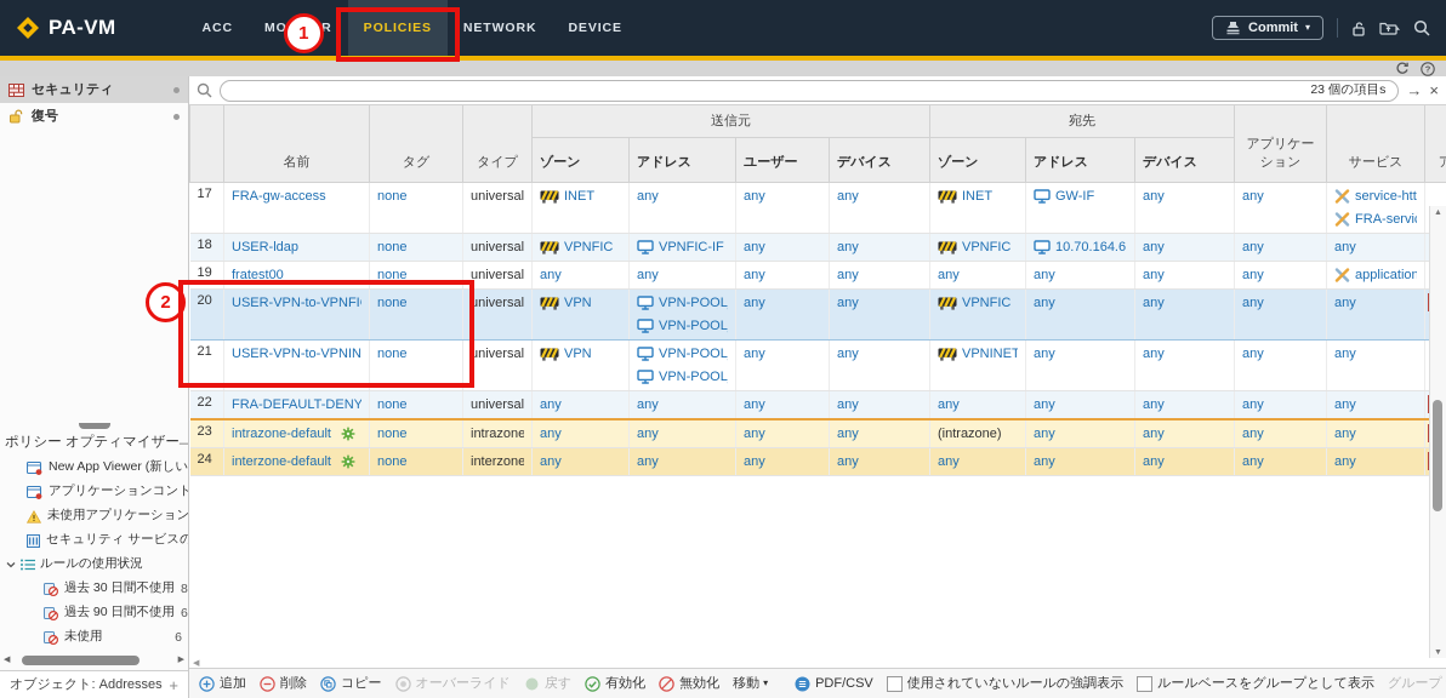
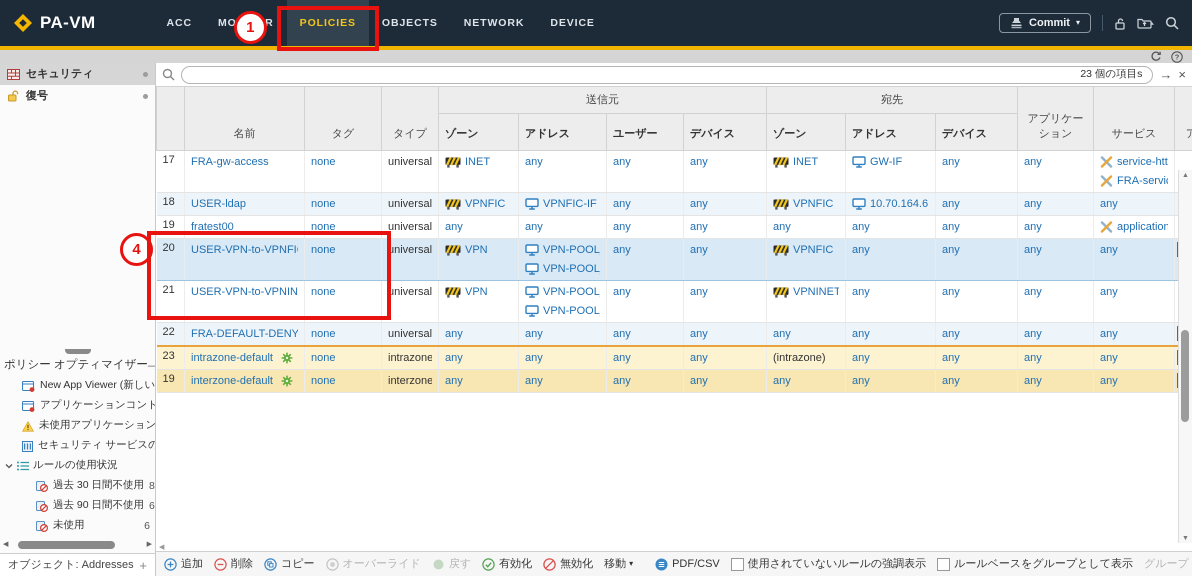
  PA-VM
  ACC
  POLICIES
+ OBJECTS
  NETWORK
  DEVICE
  Commit
  ▾
  ?
  セキュリティ
  復号
  ポリシー オプティマイザー
  —
  New App Viewer (新しい
  アプリケーションコント
  未使用アプリケーション
  セキュリティ サービスの
  ルールの使用状況
  過去 30 日間不使用
  8
  過去 90 日間不使用
  6
  未使用
  6
  オブジェクト: Addresses
  +
  23 個の項目s
  →
  ×
  	名前	タグ	タイプ	送信元	宛先	アプリケーション	サービス	ア
  ゾーン	アドレス	ユーザー	デバイス	ゾーン	アドレス	デバイス
  17	FRA-gw-access	none	universal	INET	any	any	any	INET	GW-IF	any	any	service-httFRA-servi
  18	USER-ldap	none	universal	VPNFIC	VPNFIC-IF	any	any	VPNFIC	10.70.164.6	any	any	any
  19	fratest00	none	universal	any	any	any	any	any	any	any	any	application
  20	USER-VPN-to-VPNFI	none	universal	VPN	VPN-POOLVPN-POOL	any	any	VPNFIC	any	any	any	any
  21	USER-VPN-to-VPNIN	none	universal	VPN	VPN-POOLVPN-POOL	any	any	VPNINET	any	any	any	any
  22	FRA-DEFAULT-DENY	none	universal	any	any	any	any	any	any	any	any	any
  23	intrazone-default	none	intrazone	any	any	any	any	(intrazone)	any	any	any	any
- 24	interzone-default	none	interzone	any	any	any	any	any	any	any	any	any
+ 19	interzone-default	none	interzone	any	any	any	any	any	any	any	any	any
  追加
  削除
  コピー
  オーバーライド
  戻す
  有効化
  無効化
  移動
  ▾
  PDF/CSV
  使用されていないルールの強調表示
  ルールベースをグループとして表示
  グループ
  1
- 2
+ 4
